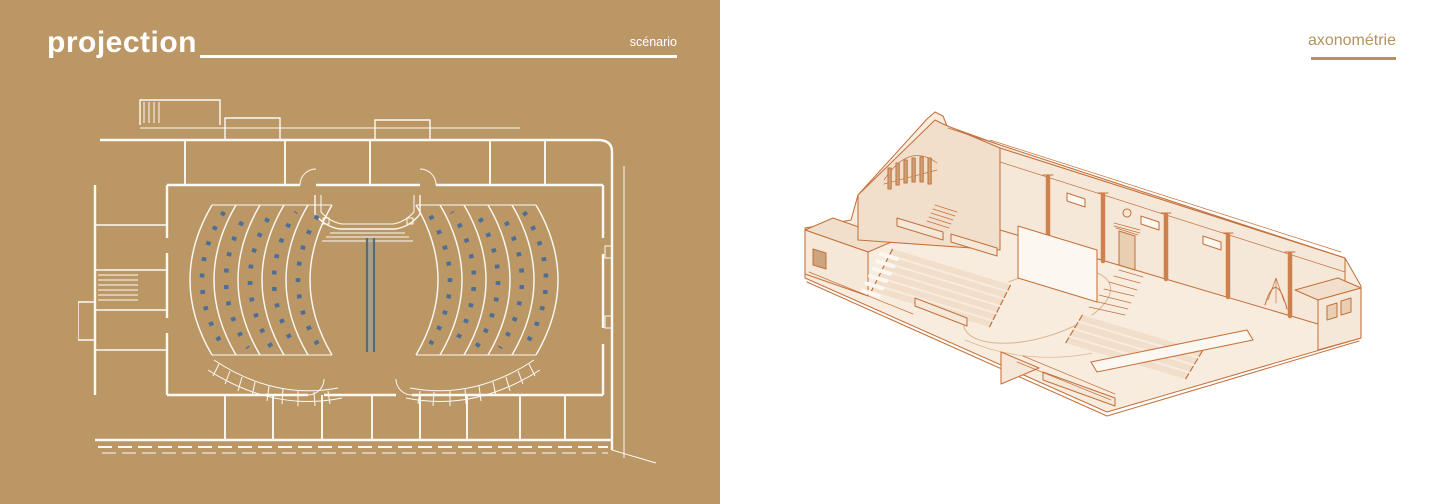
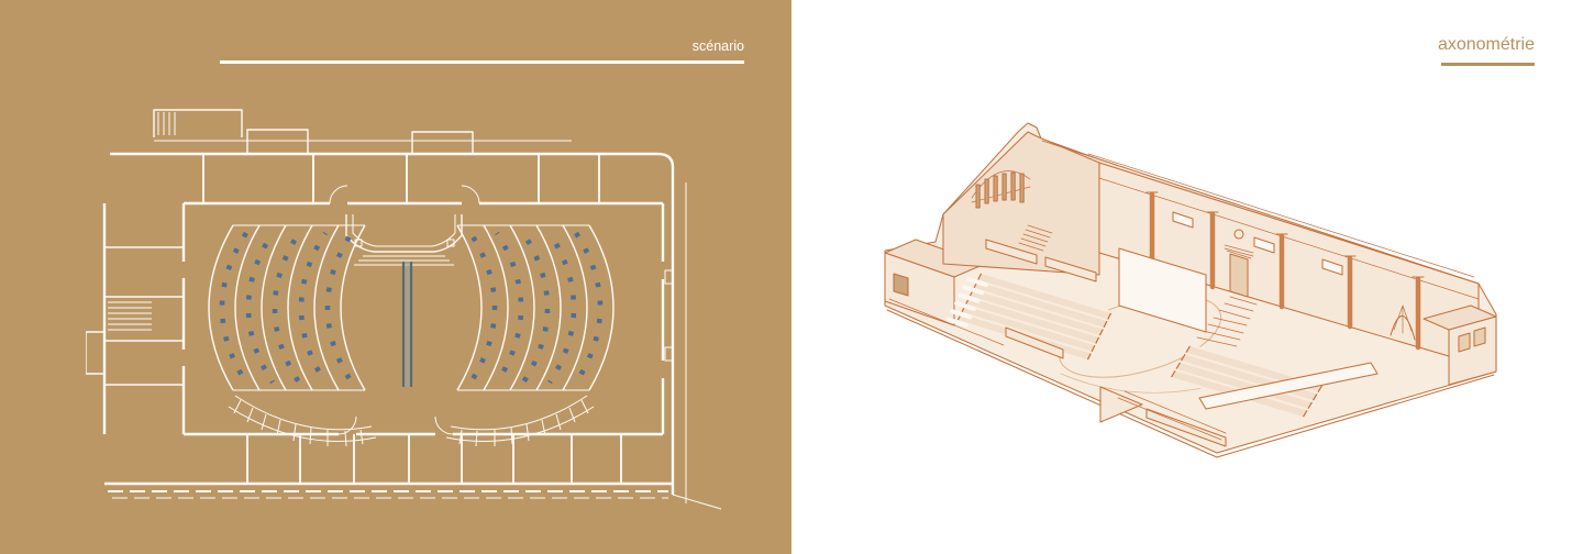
- projection
  scénario
  axonométrie
